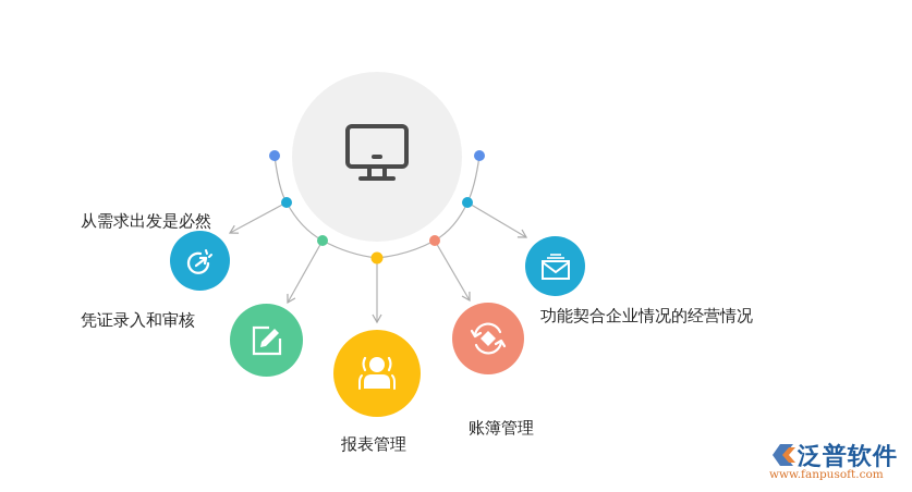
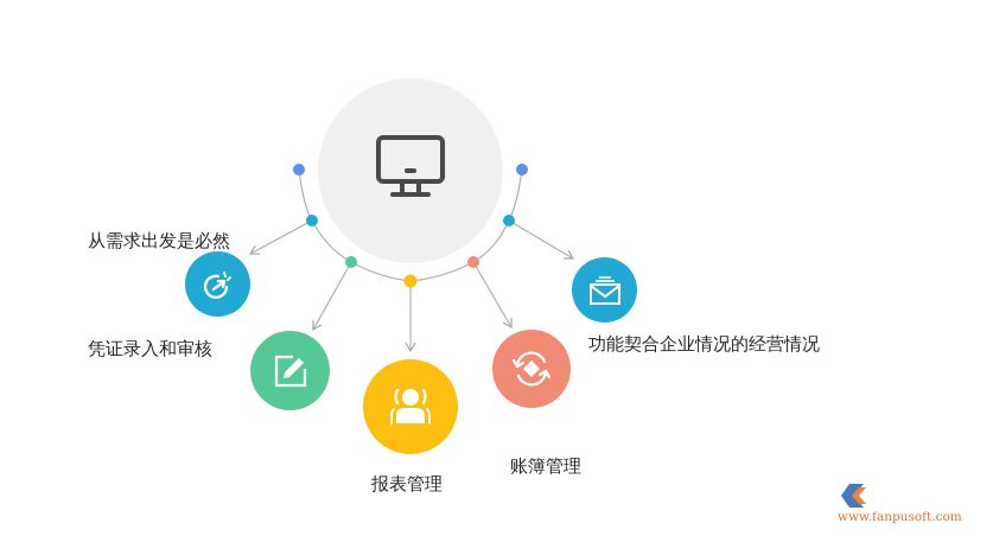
  从需求出发是必然
  凭证录入和审核
  报表管理
  账簿管理
  功能契合企业情况的经营情况
- 泛普软件
  www.fanpusoft.com
